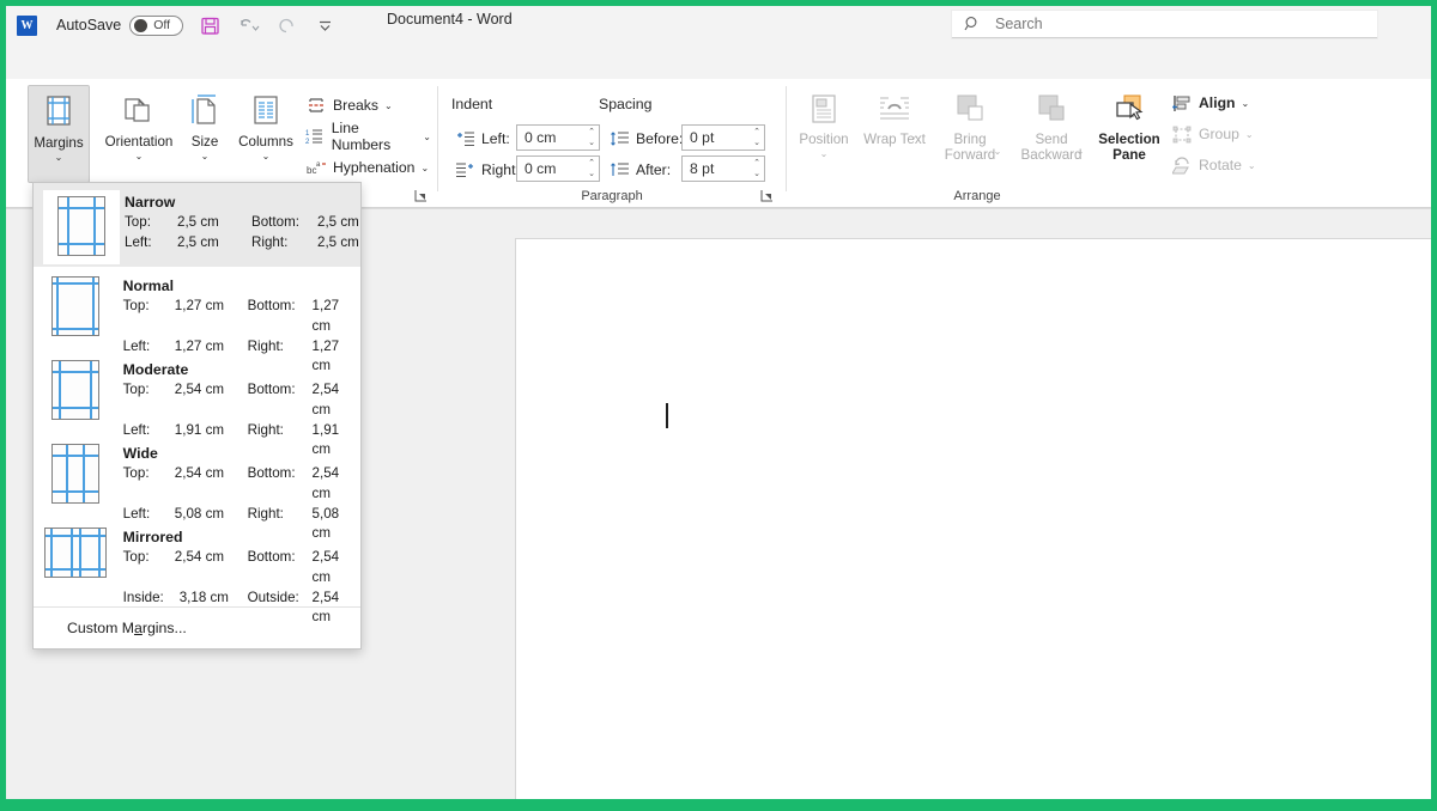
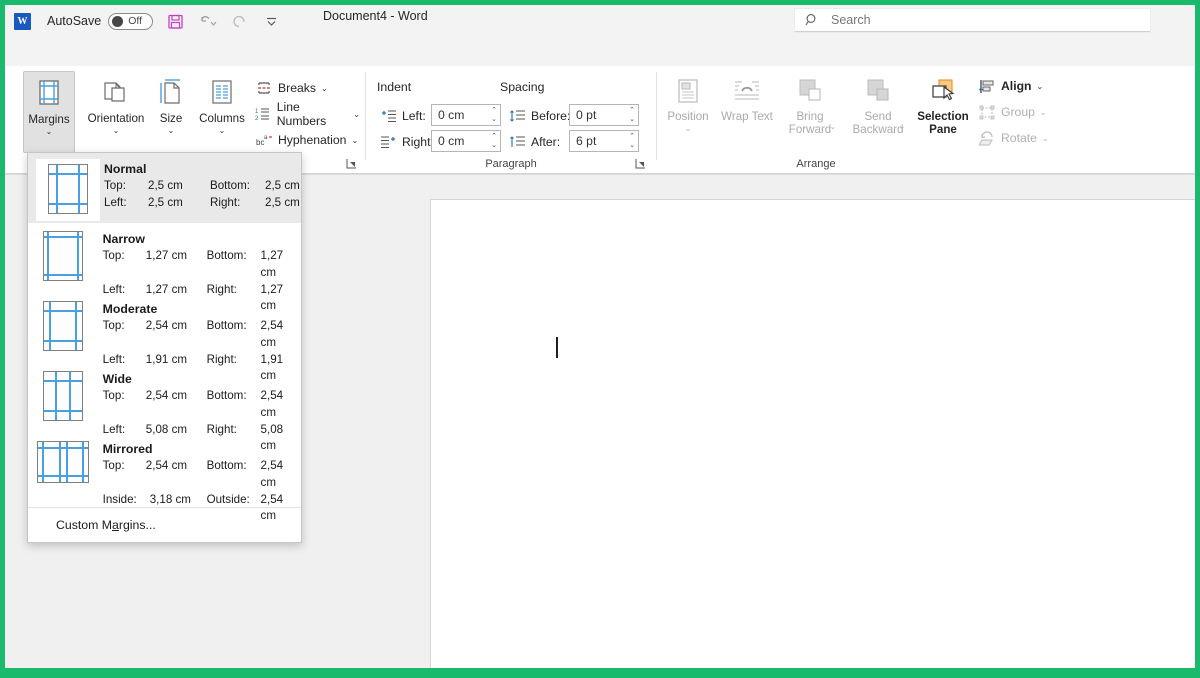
  W
  AutoSave
  Off
  Document4 - Word
  Search
  Margins
  ⌄
  Orientation
  ⌄
  Size
  ⌄
  Columns
  ⌄
  Breaks
  ⌄
  Line Numbers
  ⌄
  bc
  Hyphenation
  ⌄
  Indent
  Spacing
  Left:
  0 cm
  Right
  0 cm
  Before
  0 pt
  After:
- 8 pt
+ 6 pt
  Paragraph
  Position
  ⌄
  Wrap Text
  ⌄
  Bring Forward
  ⌄
  Send Backward
  ⌄
  Selection Pane
  Align
  ⌄
  Group
  ⌄
  Rotate
  ⌄
  Arrange
- Narrow
+ Normal
  Top:
  2,5 cm
  Bottom:
  2,5 cm
  Left:
  2,5 cm
  Right:
  2,5 cm
- Normal
+ Narrow
  Top:
  1,27 cm
  Bottom:
  1,27 cm
  Left:
  1,27 cm
  Right:
  1,27 cm
  Moderate
  Top:
  2,54 cm
  Bottom:
  2,54 cm
  Left:
  1,91 cm
  Right:
  1,91 cm
  Wide
  Top:
  2,54 cm
  Bottom:
  2,54 cm
  Left:
  5,08 cm
  Right:
  5,08 cm
  Mirrored
  Top:
  2,54 cm
  Bottom:
  2,54 cm
  Inside:
  3,18 cm
  Outside:
  2,54 cm
  Custom M
  a
  rgins...
